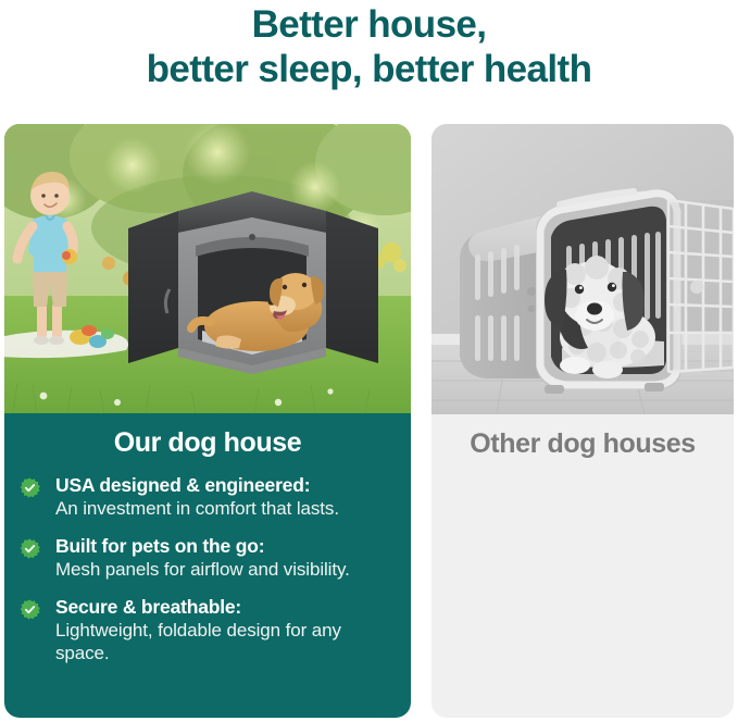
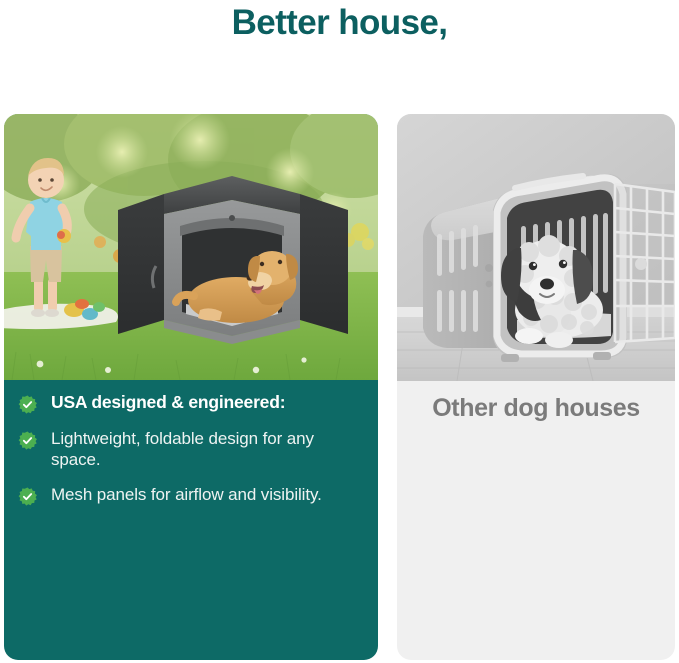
  Better house,
- better sleep, better health
- Our dog house
  USA designed & engineered:
- An investment in comfort that lasts.
- Built for pets on the go:
- Mesh panels for airflow and visibility.
+ Lightweight, foldable design for any space.
- Secure & breathable:
- Lightweight, foldable design for any space.
+ Mesh panels for airflow and visibility.
  Other dog houses
